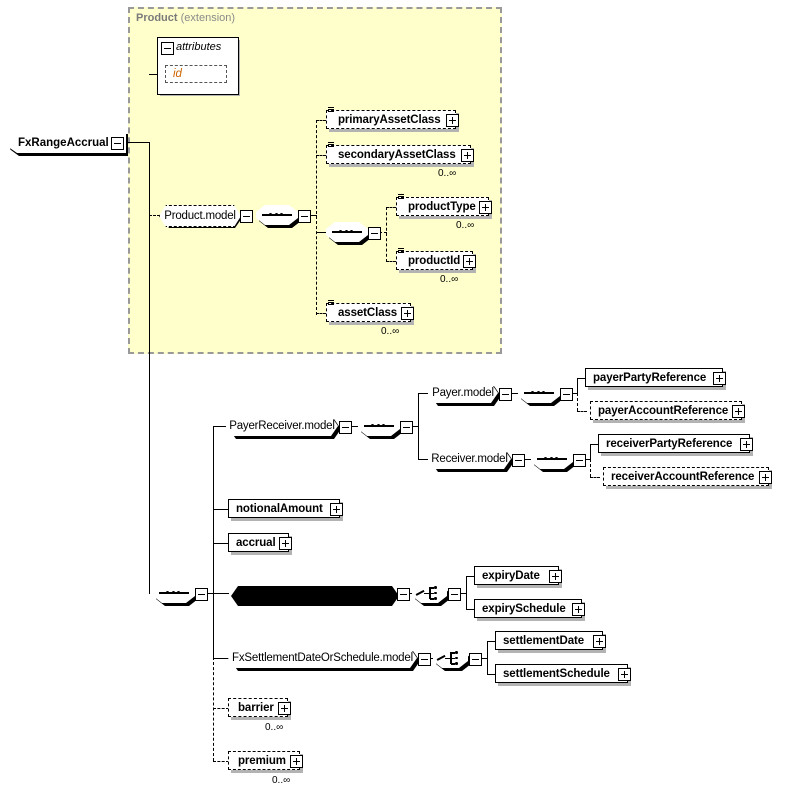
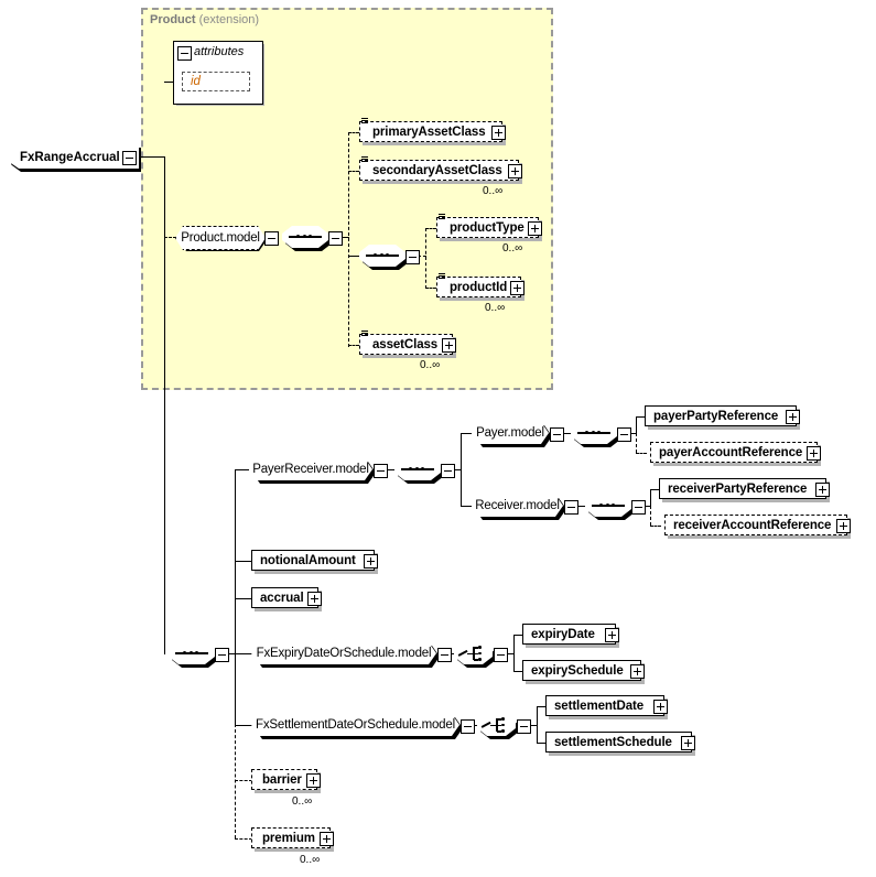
  Product (extension)
  FxRangeAccrual
  attributes
  id
  Product.model
  primaryAssetClass
  secondaryAssetClass
  0..∞
  productType
  0..∞
  productId
  0..∞
  assetClass
  0..∞
  PayerReceiver.model
  Payer.model
  payerPartyReference
  payerAccountReference
  Receiver.model
  receiverPartyReference
  receiverAccountReference
  notionalAmount
  accrual
+ FxExpiryDateOrSchedule.model
  expiryDate
  expirySchedule
  FxSettlementDateOrSchedule.model
  settlementDate
  settlementSchedule
  barrier
  0..∞
  premium
  0..∞
